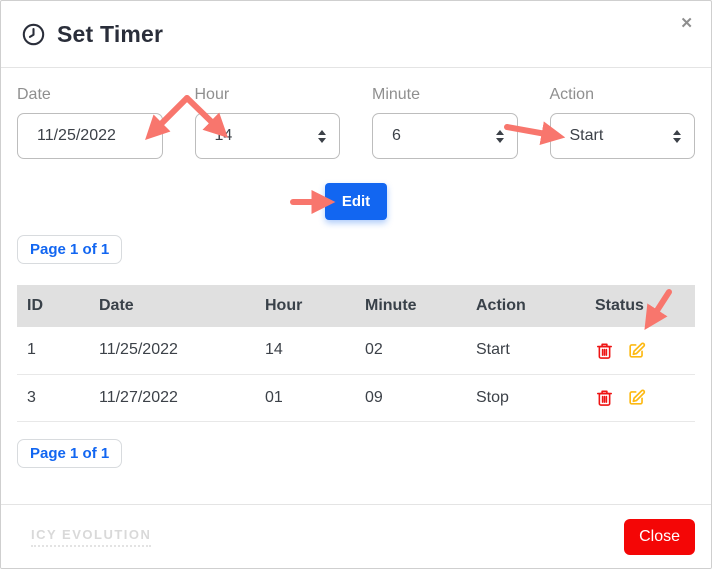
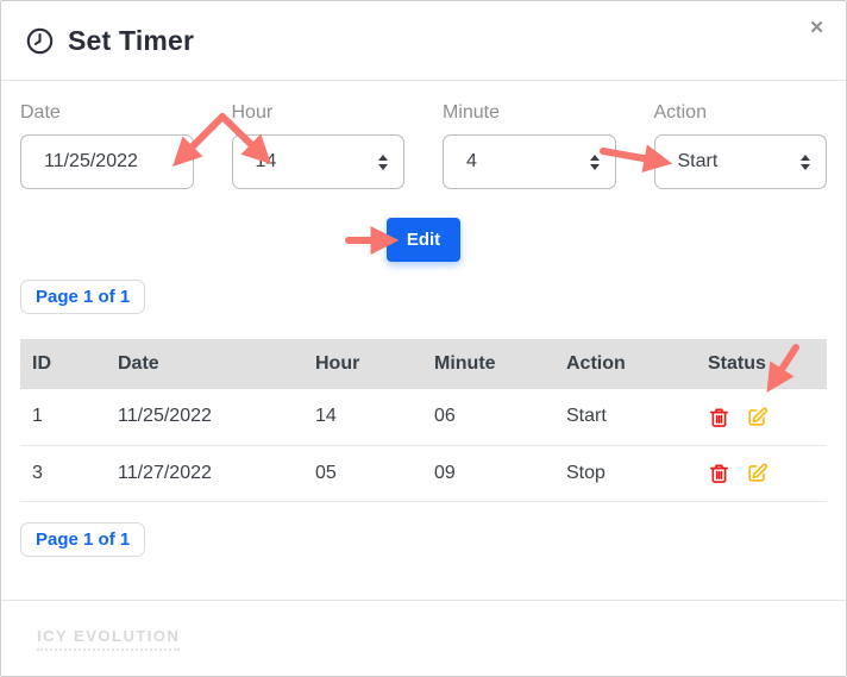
  Set Timer
  ✕
  Date
  11/25/2022
  Hour
  14
  Minute
- 6
+ 4
  Action
  Start
  Edit
  Page 1 of 1
  ID	Date	Hour	Minute	Action	Status
- 1	11/25/2022	14	02	Start
+ 1	11/25/2022	14	06	Start
- 3	11/27/2022	01	09	Stop
+ 3	11/27/2022	05	09	Stop
  Page 1 of 1
  ICY EVOLUTION
- Close
